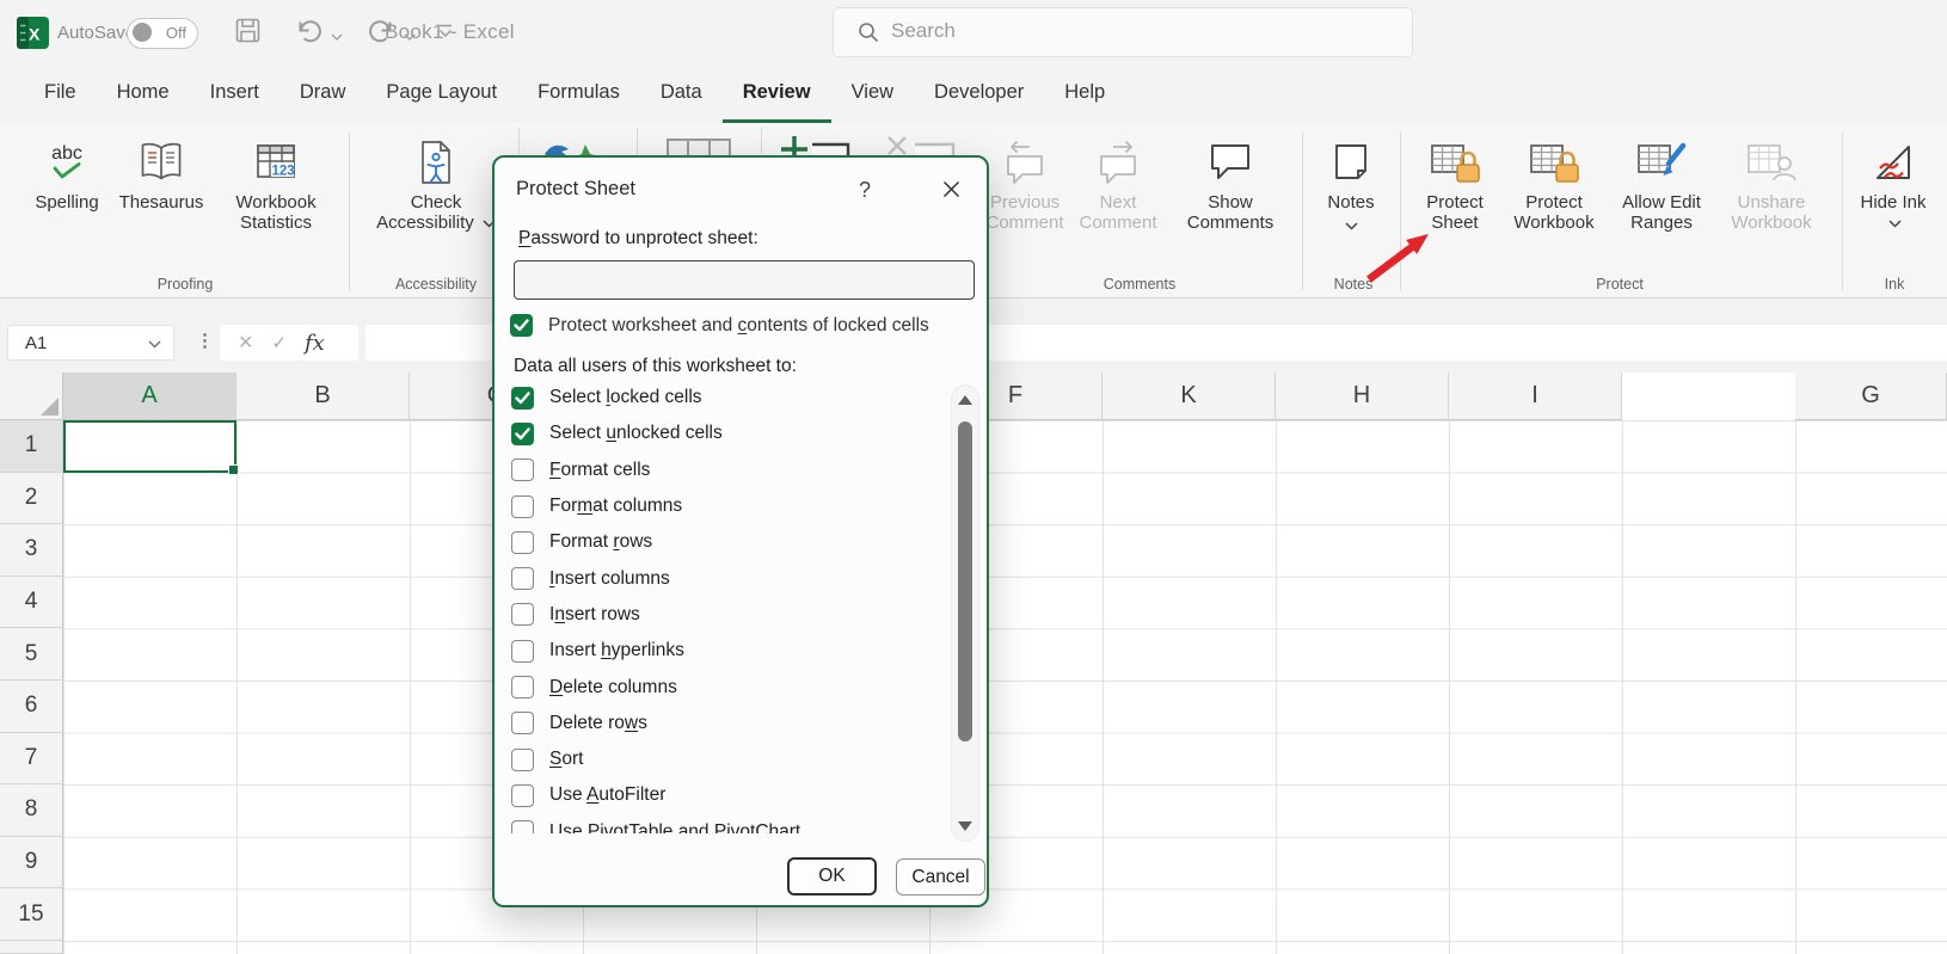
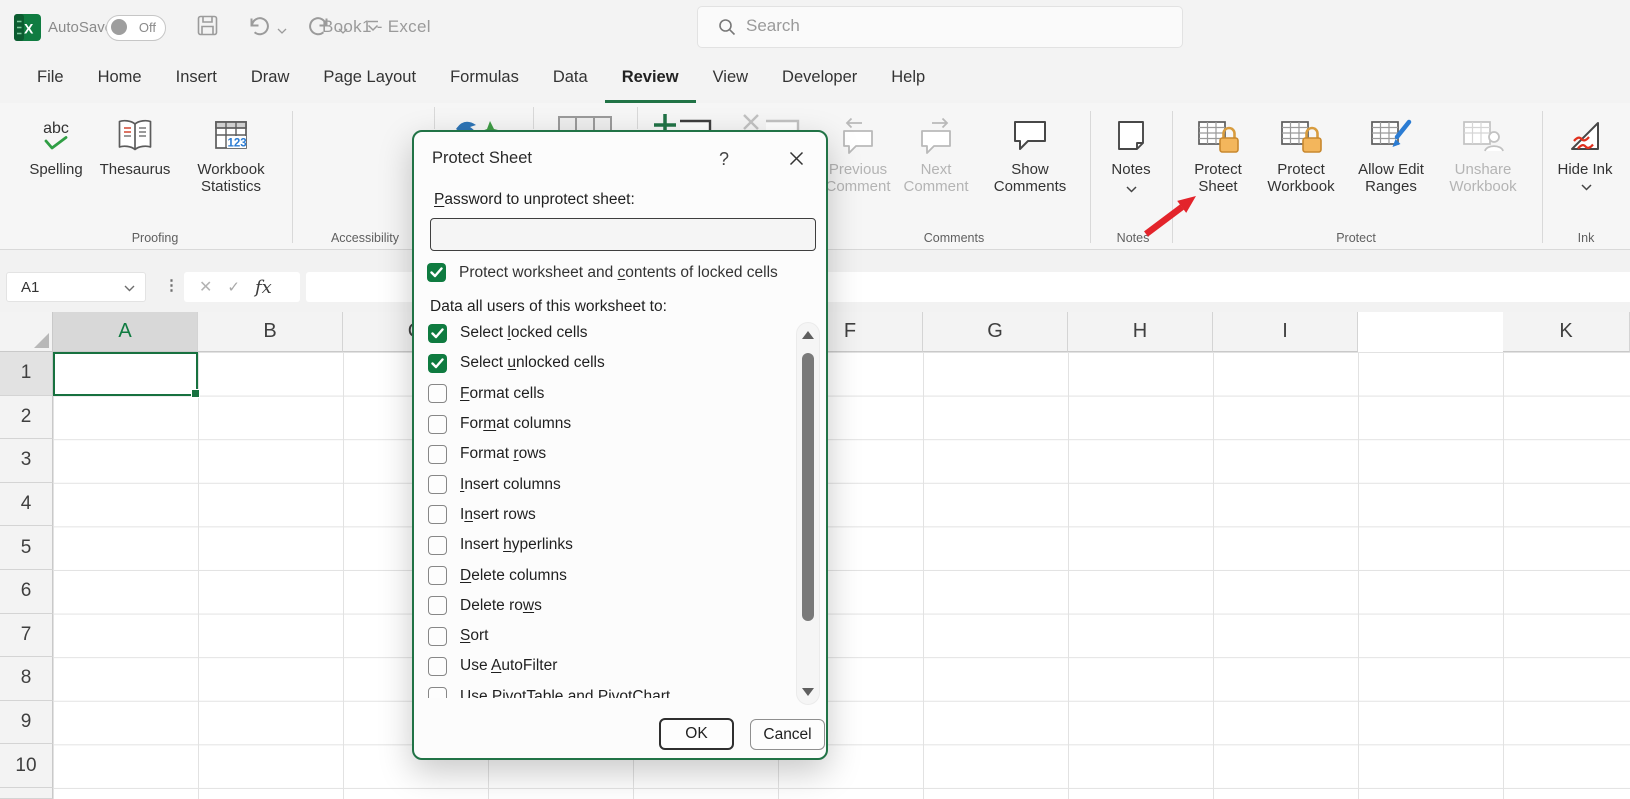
  X
  AutoSav
  Off
  Book1 - Excel
  Search
  File
  Home
  Insert
  Draw
  Page Layout
  Formulas
  Data
  Review
  View
  Developer
  Help
  abc
  Spelling
  Thesaurus
  123
  Workbook Statistics
  Proofing
- Check Accessibility
  Accessibility
  Previous Comment
  Next Comment
  Show Comments
  Comments
  Notes
  Notes
  Protect Sheet
  Protect Workbook
  Allow Edit Ranges
  Unshare Workbook
  Protect
  Hide Ink
  Ink
  A1
  ⋮
  ✕
  ✓
  fx
  A
  B
  F
- K
+ G
  H
  I
- G
+ K
  1
  2
  3
  4
  5
  6
  7
  8
  9
- 15
+ 10
  Protect Sheet
  ?
  Password to unprotect sheet:
  Protect worksheet and contents of locked cells
  Data all users of this worksheet to:
  Select locked cells
  Select unlocked cells
  Format cells
  Format columns
  Format rows
  Insert columns
  Insert rows
  Insert hyperlinks
  Delete columns
  Delete rows
  Sort
  Use AutoFilter
  Use PivotTable and PivotChart
  OK
  Cancel
